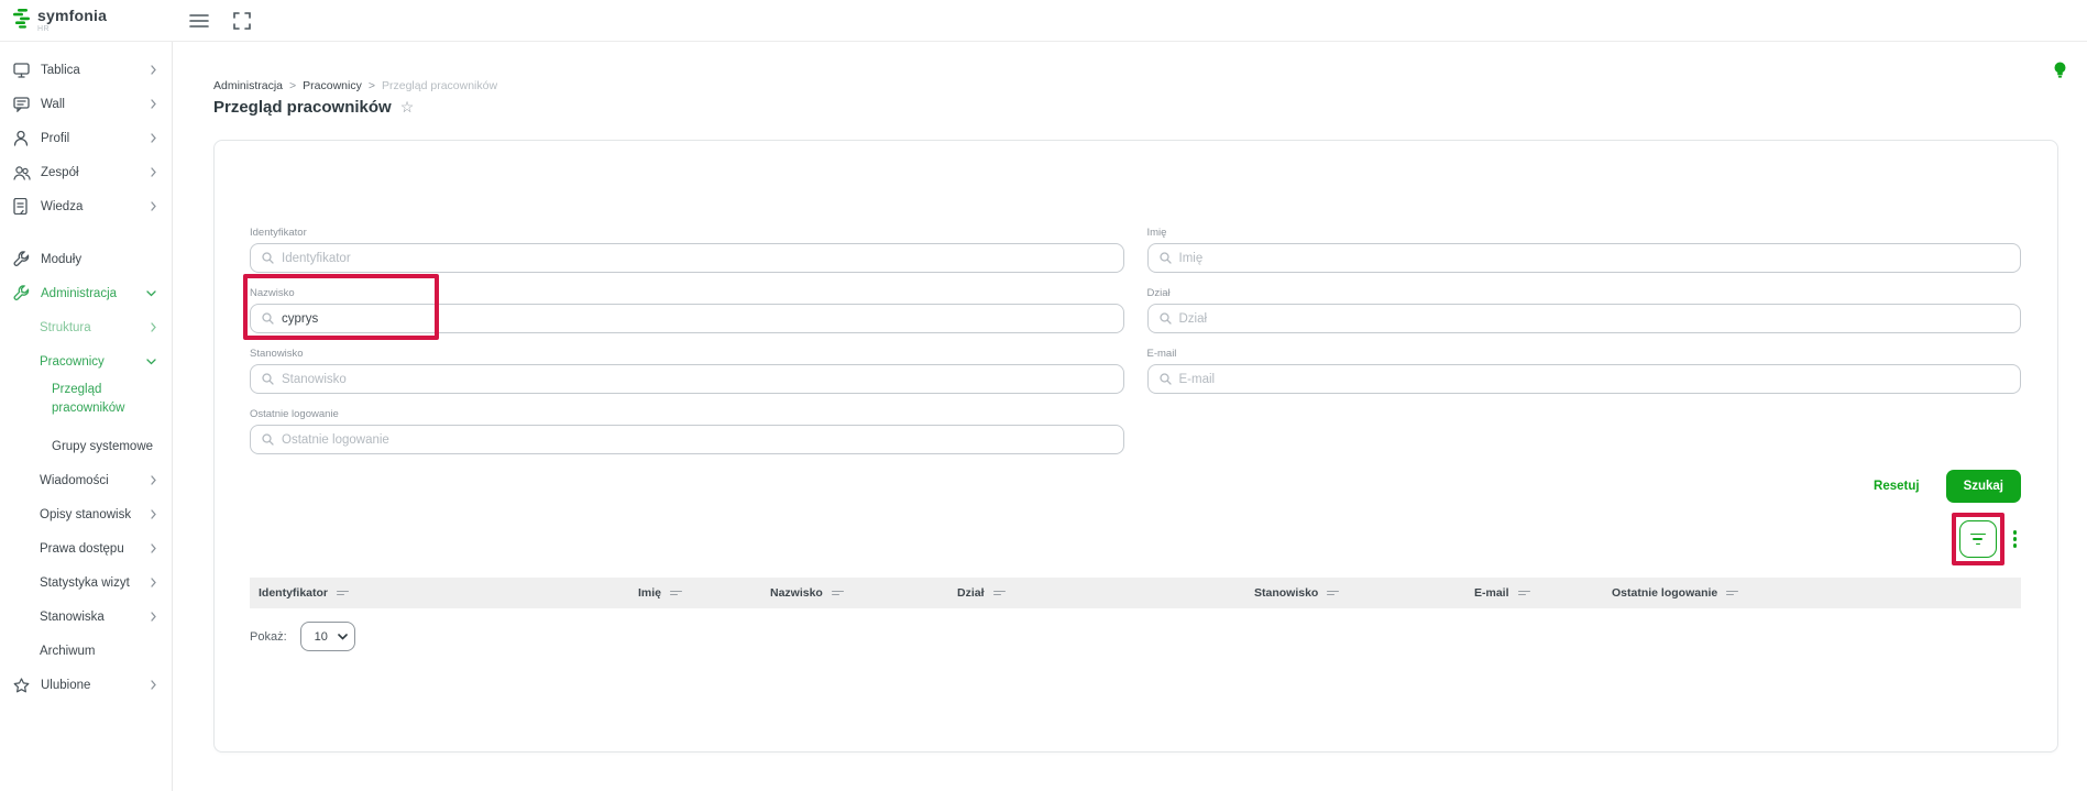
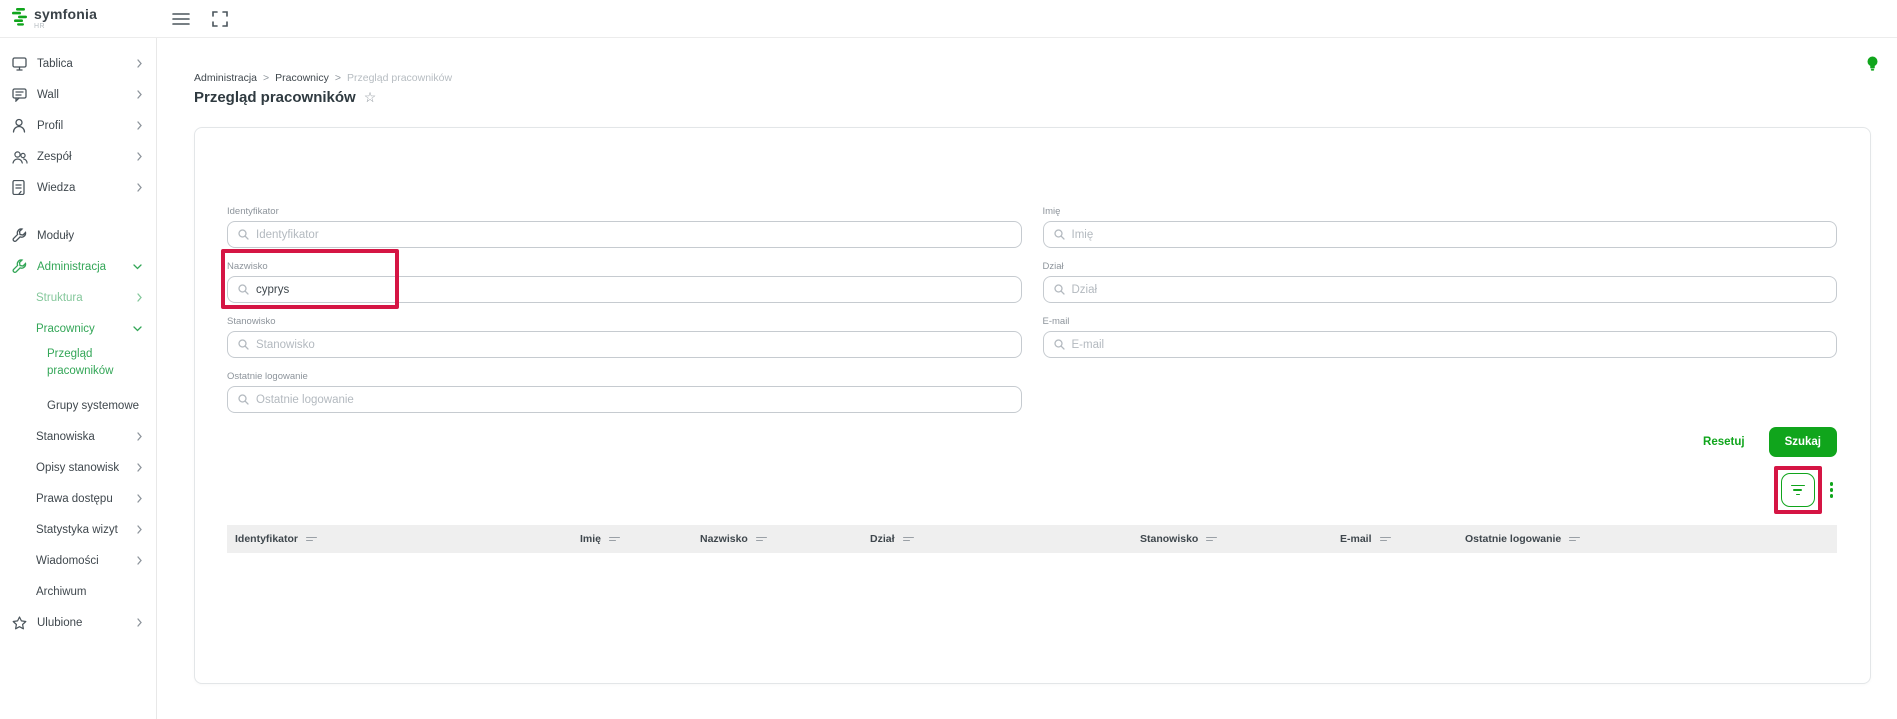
  symfonia
  Tablica
  Wall
  Profil
  Zespół
  Wiedza
  Moduły
  Administracja
  Struktura
  Pracownicy
  Przegląd pracowników
  Grupy systemowe
- Wiadomości
+ Stanowiska
  Opisy stanowisk
  Prawa dostępu
  Statystyka wizyt
- Stanowiska
+ Wiadomości
  Archiwum
  Ulubione
  Administracja
  >
  Pracownicy
  >
  Przegląd pracowników
  Przegląd pracowników
  ☆
  Identyfikator
  Identyfikator
  Imię
  Imię
  Nazwisko
  cyprys
  Dział
  Dział
  Stanowisko
  Stanowisko
  E-mail
  E-mail
  Ostatnie logowanie
  Ostatnie logowanie
  Resetuj
  Szukaj
  Identyfikator
  Imię
  Nazwisko
  Dział
  Stanowisko
  E-mail
  Ostatnie logowanie
- Pokaż:
- 10
